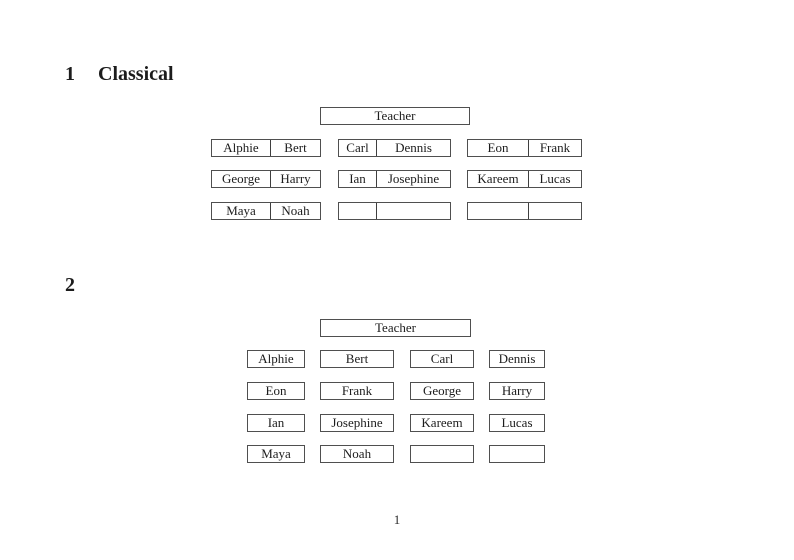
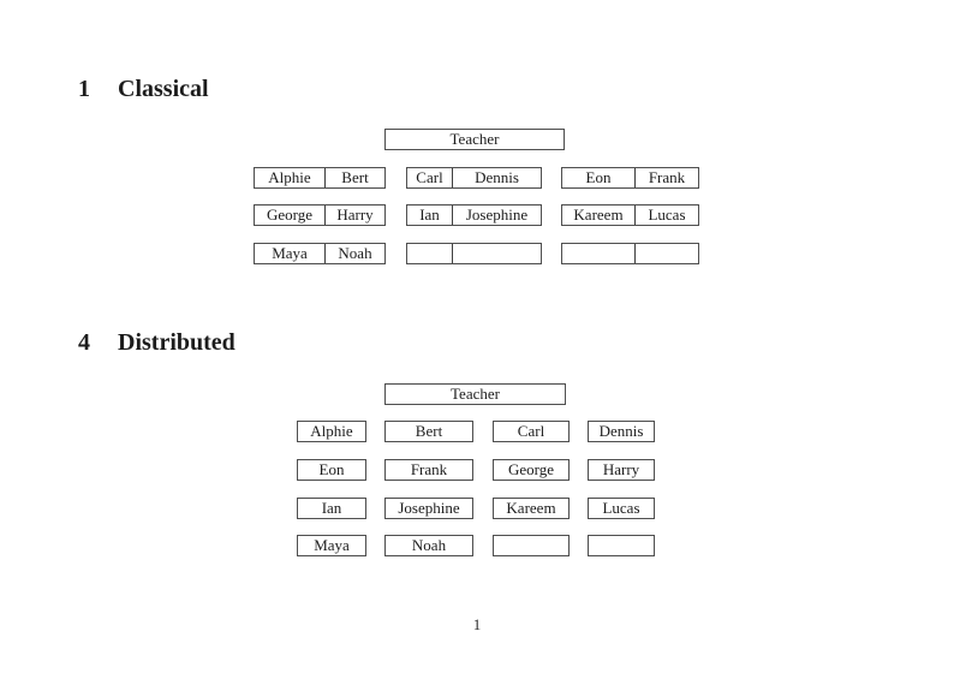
  1
  Classical
  Teacher
  Alphie
  Bert
  Carl
  Dennis
  Eon
  Frank
  George
  Harry
  Ian
  Josephine
  Kareem
  Lucas
  Maya
  Noah
- 2
+ 4
+ Distributed
  Teacher
  Alphie
  Bert
  Carl
  Dennis
  Eon
  Frank
  George
  Harry
  Ian
  Josephine
  Kareem
  Lucas
  Maya
  Noah
  1
